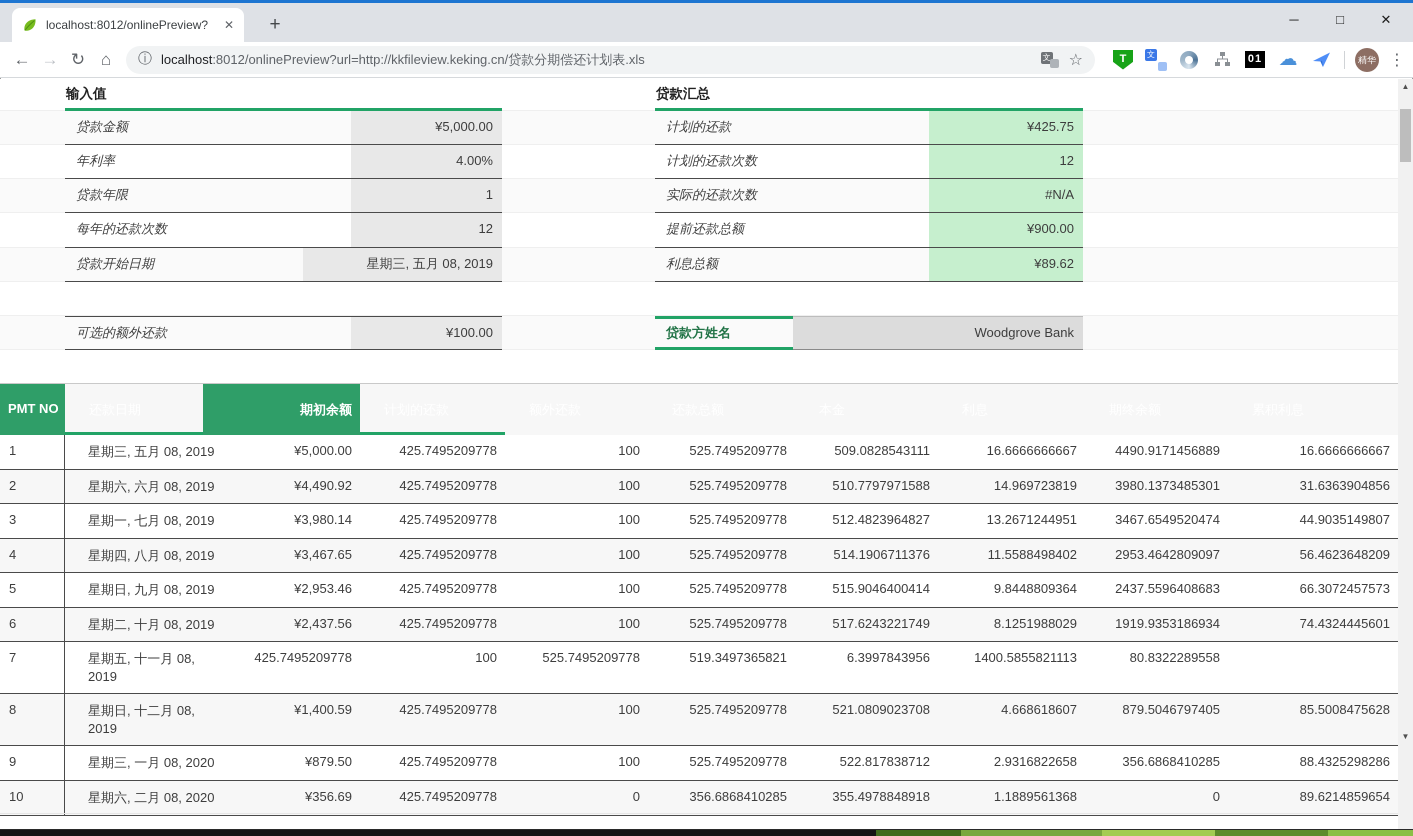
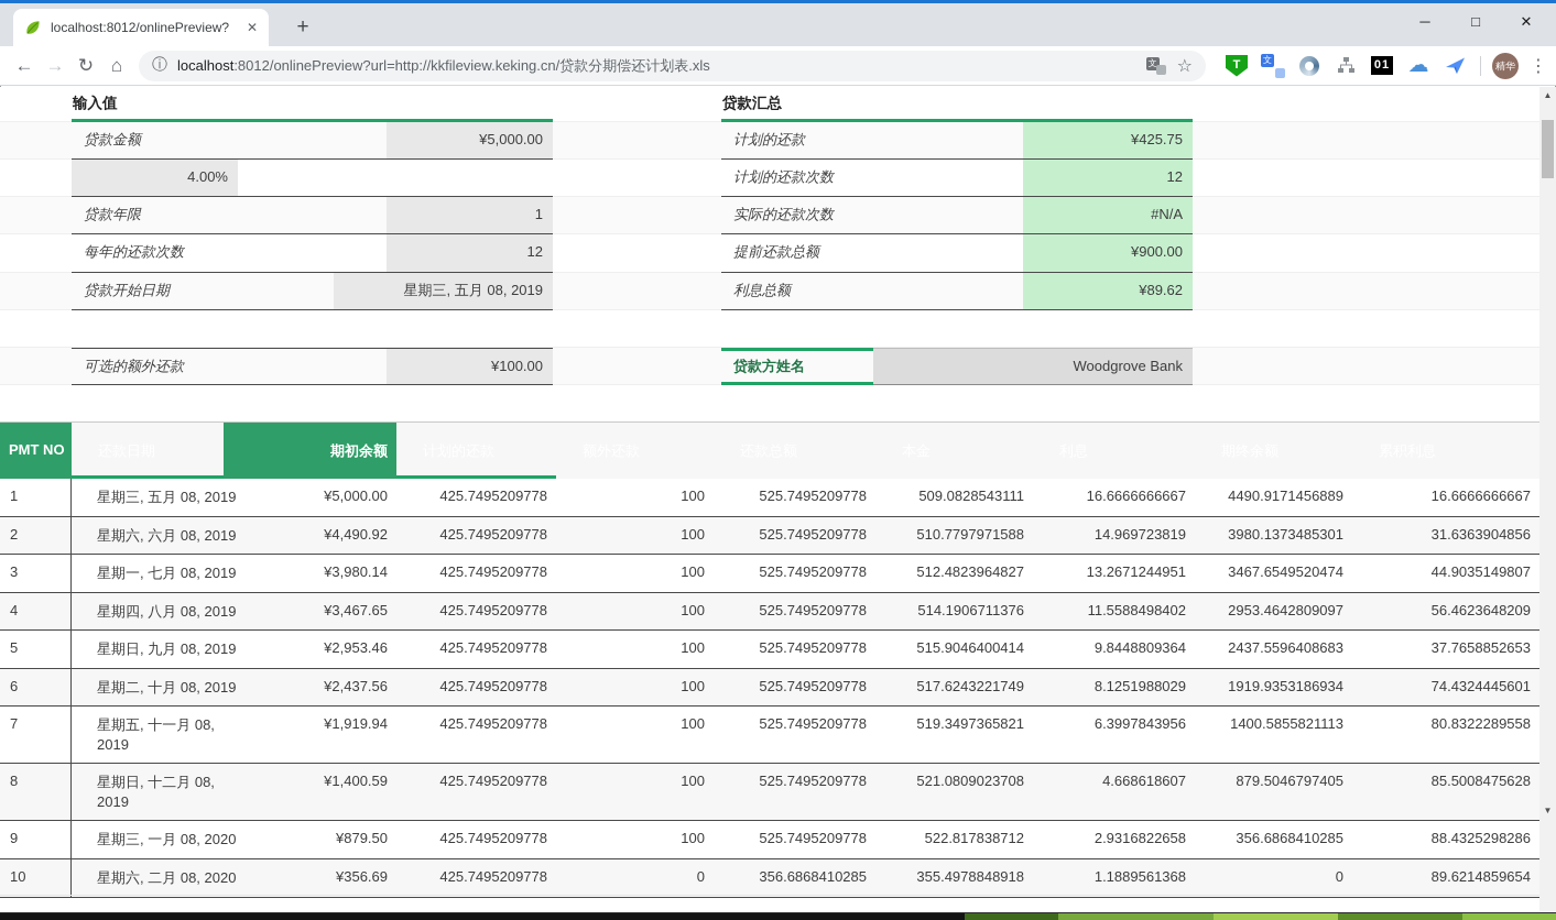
  localhost:8012/onlinePreview?
  ✕
  +
  ─
  □
  ✕
  ←
  →
  ↻
  ⌂
  ⓘ
  localhost:8012/onlinePreview?url=http://kkfileview.keking.cn/贷款分期偿还计划表.xls
  文
  ☆
  T
  文
  01
  ☁
  精华
  ⋮
  输入值
  贷款汇总
  贷款金额
  ¥5,000.00
- 年利率
  4.00%
  贷款年限
  1
  每年的还款次数
  12
  贷款开始日期
  星期三, 五月 08, 2019
  可选的额外还款
  ¥100.00
  计划的还款
  ¥425.75
  计划的还款次数
  12
  实际的还款次数
  #N/A
  提前还款总额
  ¥900.00
  利息总额
  ¥89.62
  贷款方姓名
  Woodgrove Bank
  PMT NO
  期初余额
  1
  星期三, 五月 08, 2019
  ¥5,000.00
  425.7495209778
  100
  525.7495209778
  509.0828543111
  16.6666666667
  4490.9171456889
  16.6666666667
  2
  星期六, 六月 08, 2019
  ¥4,490.92
  425.7495209778
  100
  525.7495209778
  510.7797971588
  14.969723819
  3980.1373485301
  31.6363904856
  3
  星期一, 七月 08, 2019
  ¥3,980.14
  425.7495209778
  100
  525.7495209778
  512.4823964827
  13.2671244951
  3467.6549520474
  44.9035149807
  4
  星期四, 八月 08, 2019
  ¥3,467.65
  425.7495209778
  100
  525.7495209778
  514.1906711376
  11.5588498402
  2953.4642809097
  56.4623648209
  5
  星期日, 九月 08, 2019
  ¥2,953.46
  425.7495209778
  100
  525.7495209778
  515.9046400414
  9.8448809364
  2437.5596408683
- 66.3072457573
+ 37.7658852653
  6
  星期二, 十月 08, 2019
  ¥2,437.56
  425.7495209778
  100
  525.7495209778
  517.6243221749
  8.1251988029
  1919.9353186934
  74.4324445601
  7
  星期五, 十一月 08,
  2019
+ ¥1,919.94
  425.7495209778
  100
  525.7495209778
  519.3497365821
  6.3997843956
  1400.5855821113
  80.8322289558
  8
  星期日, 十二月 08,
  2019
  ¥1,400.59
  425.7495209778
  100
  525.7495209778
  521.0809023708
  4.668618607
  879.5046797405
  85.5008475628
  9
  星期三, 一月 08, 2020
  ¥879.50
  425.7495209778
  100
  525.7495209778
  522.817838712
  2.9316822658
  356.6868410285
  88.4325298286
  10
  星期六, 二月 08, 2020
  ¥356.69
  425.7495209778
  0
  356.6868410285
  355.4978848918
  1.1889561368
  0
  89.6214859654
  ▲
  ▼
